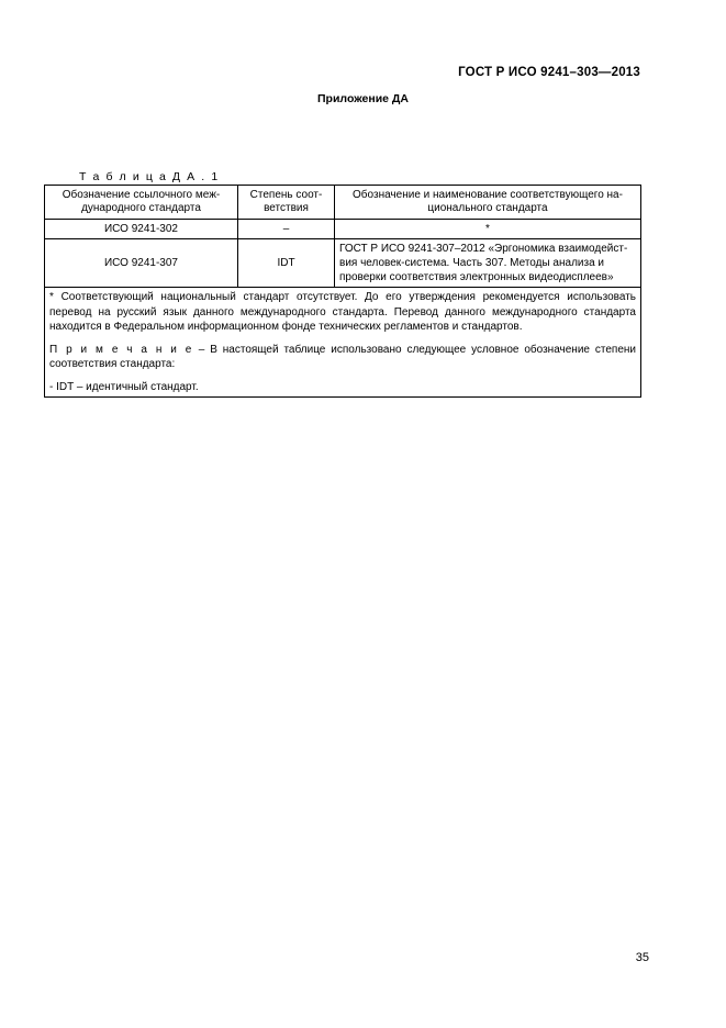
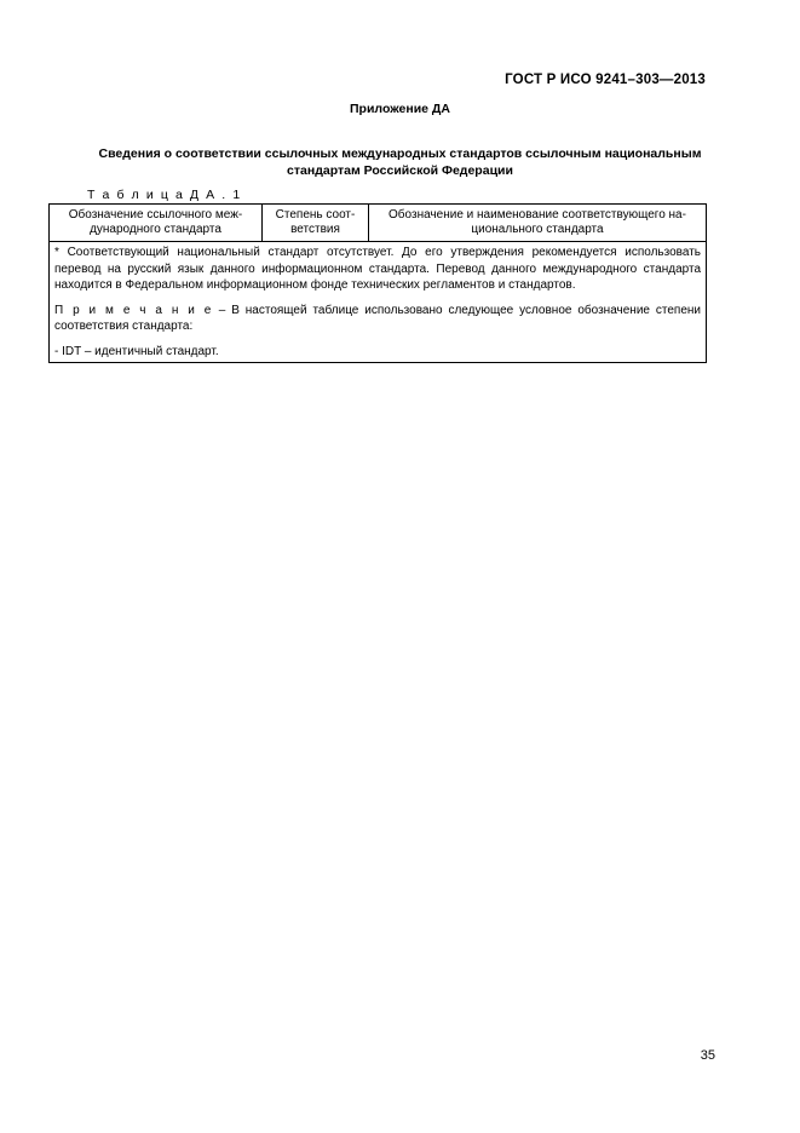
  ГОСТ Р ИСО 9241–303—2013
  Приложение ДА
+ Сведения о соответствии ссылочных международных стандартов ссылочным национальным стандартам Российской Федерации
  Т а б л и ц а Д А . 1
  Обозначение ссылочного меж- дународного стандарта	Степень соот- ветствия	Обозначение и наименование соответствующего на- ционального стандарта
- ИСО 9241-302	–	*
- ИСО 9241-307	IDT	ГОСТ Р ИСО 9241-307–2012 «Эргономика взаимодейст- вия человек-система. Часть 307. Методы анализа и проверки соответствия электронных видеодисплеев»
- * Соответствующий национальный стандарт отсутствует. До его утверждения рекомендуется использовать перевод на русский язык данного международного стандарта. Перевод данного международного стандарта находится в Федеральном информационном фонде технических регламентов и стандартов. П р и м е ч а н и е – В настоящей таблице использовано следующее условное обозначение степени соответствия стандарта: - IDT – идентичный стандарт.
+ * Соответствующий национальный стандарт отсутствует. До его утверждения рекомендуется использовать перевод на русский язык данного информационном стандарта. Перевод данного международного стандарта находится в Федеральном информационном фонде технических регламентов и стандартов. П р и м е ч а н и е – В настоящей таблице использовано следующее условное обозначение степени соответствия стандарта: - IDT – идентичный стандарт.
  35
